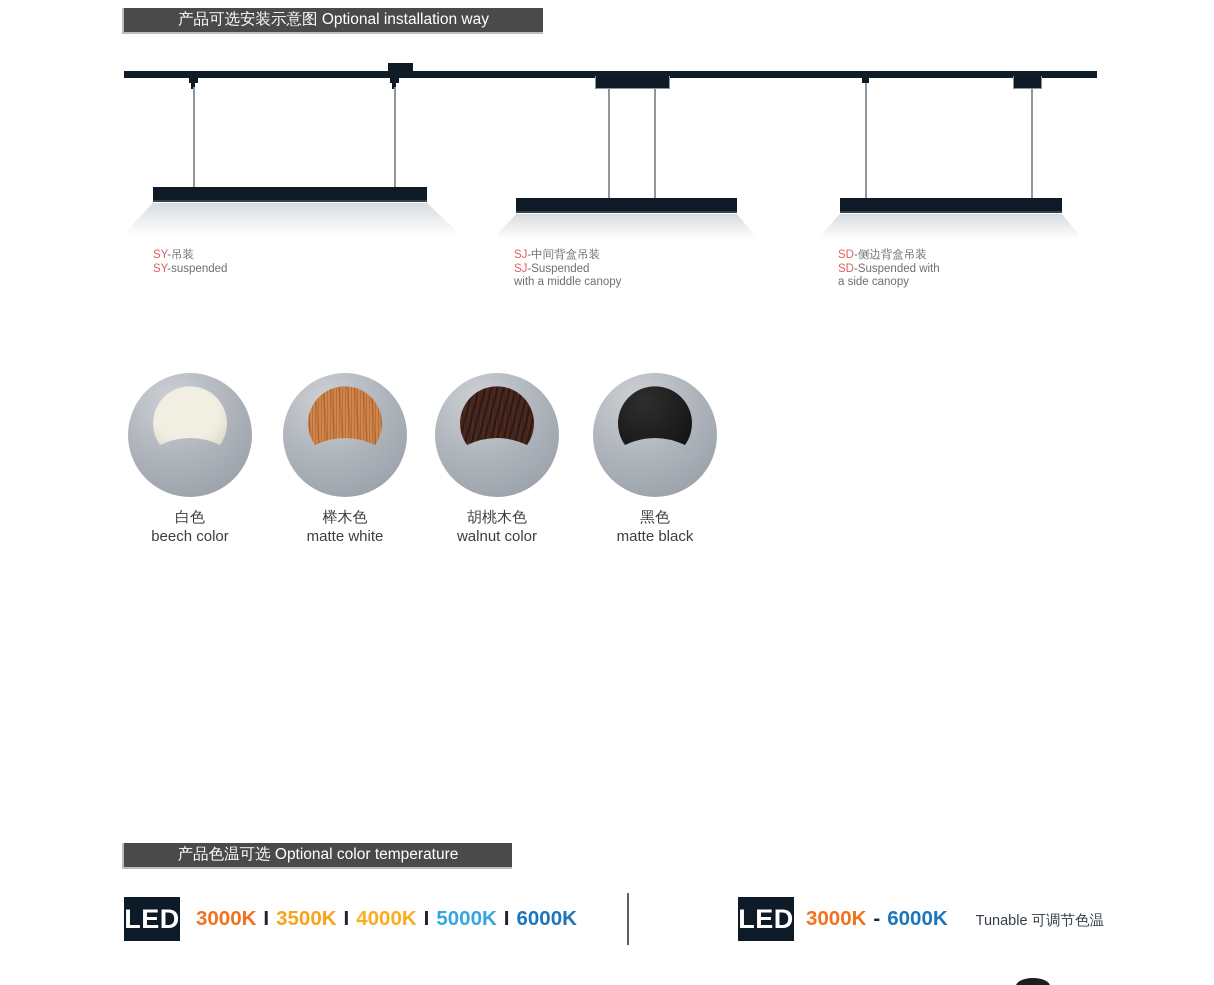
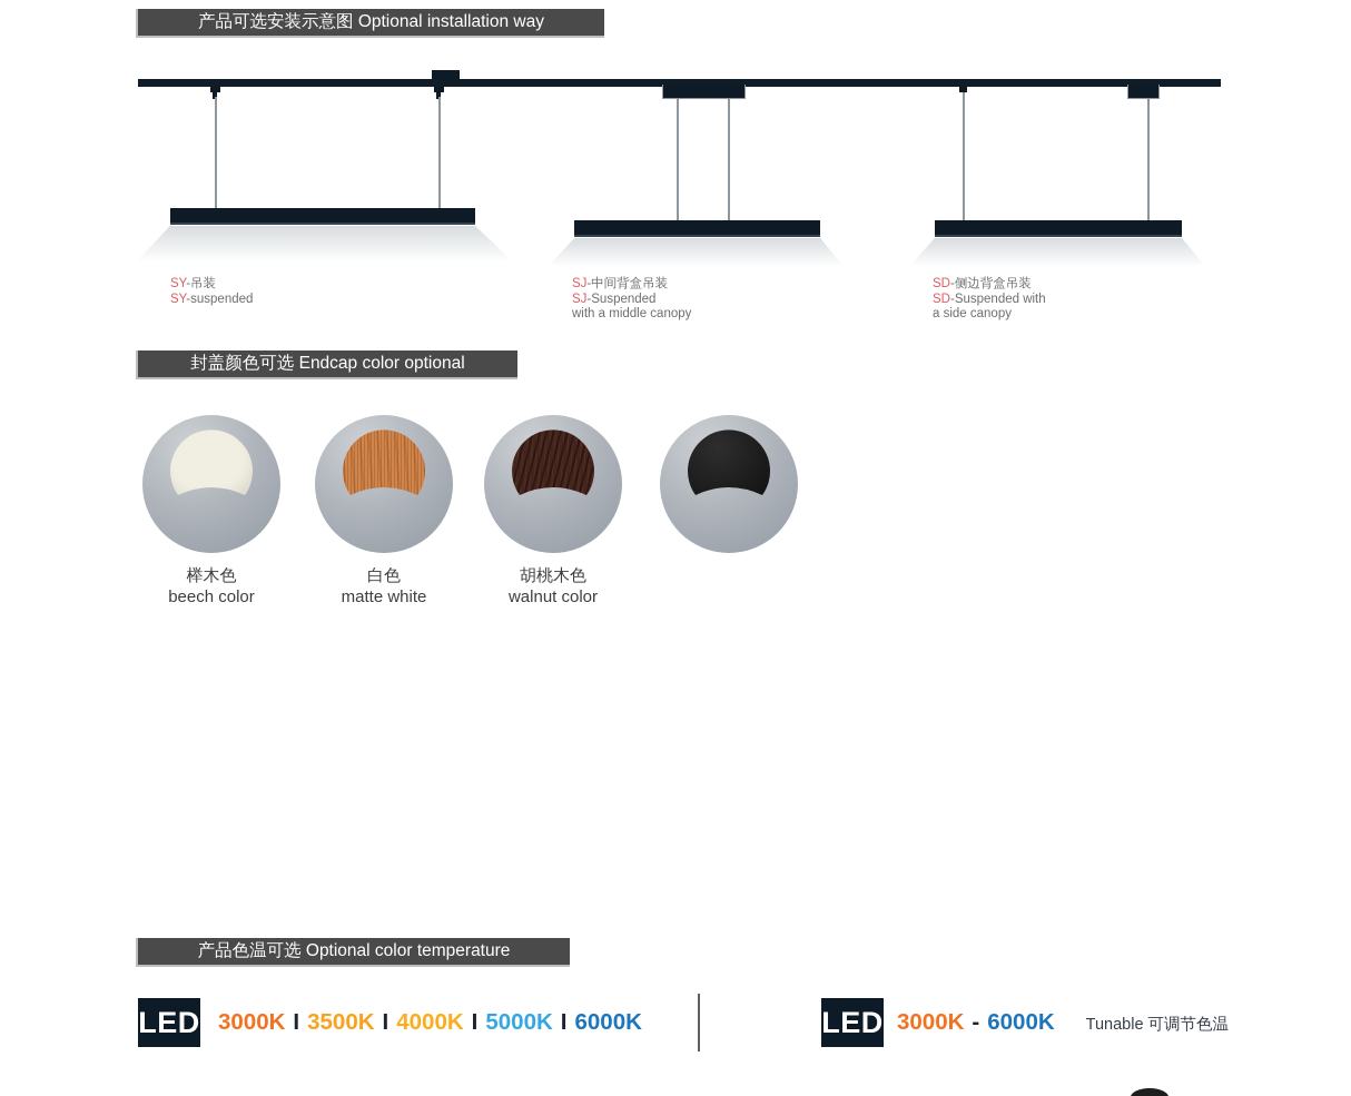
  产品可选安装示意图 Optional installation way
  SY-吊装
  SY-suspended
  SJ-中间背盒吊装
  SJ-Suspended
  with a middle canopy
  SD-侧边背盒吊装
  SD-Suspended with
  a side canopy
+ 封盖颜色可选 Endcap color optional
- 白色
+ 榉木色
  beech color
- 榉木色
+ 白色
  matte white
  胡桃木色
  walnut color
- 黑色
- matte black
  产品色温可选 Optional color temperature
  LED
  3000K I 3500K I 4000K I 5000K I 6000K
  LED
  3000K - 6000K Tunable 可调节色温
